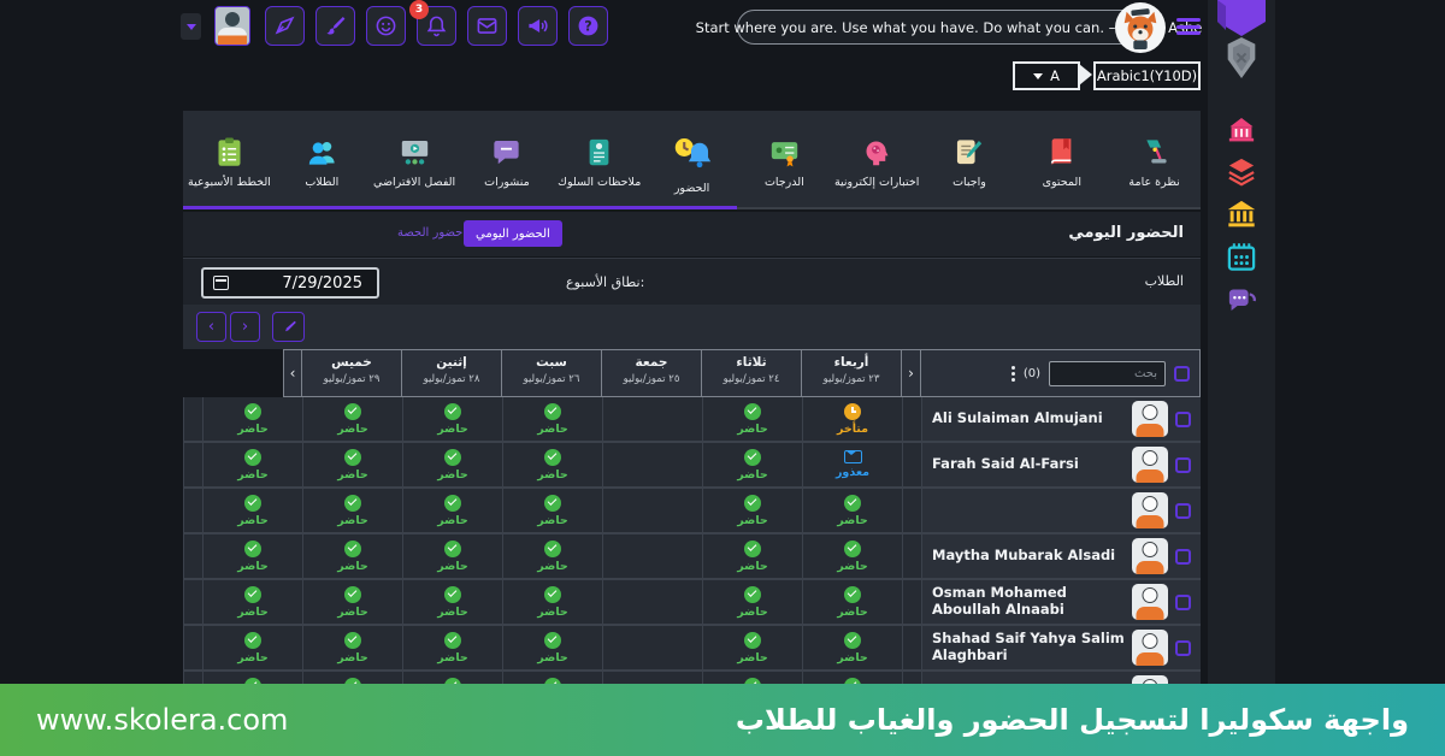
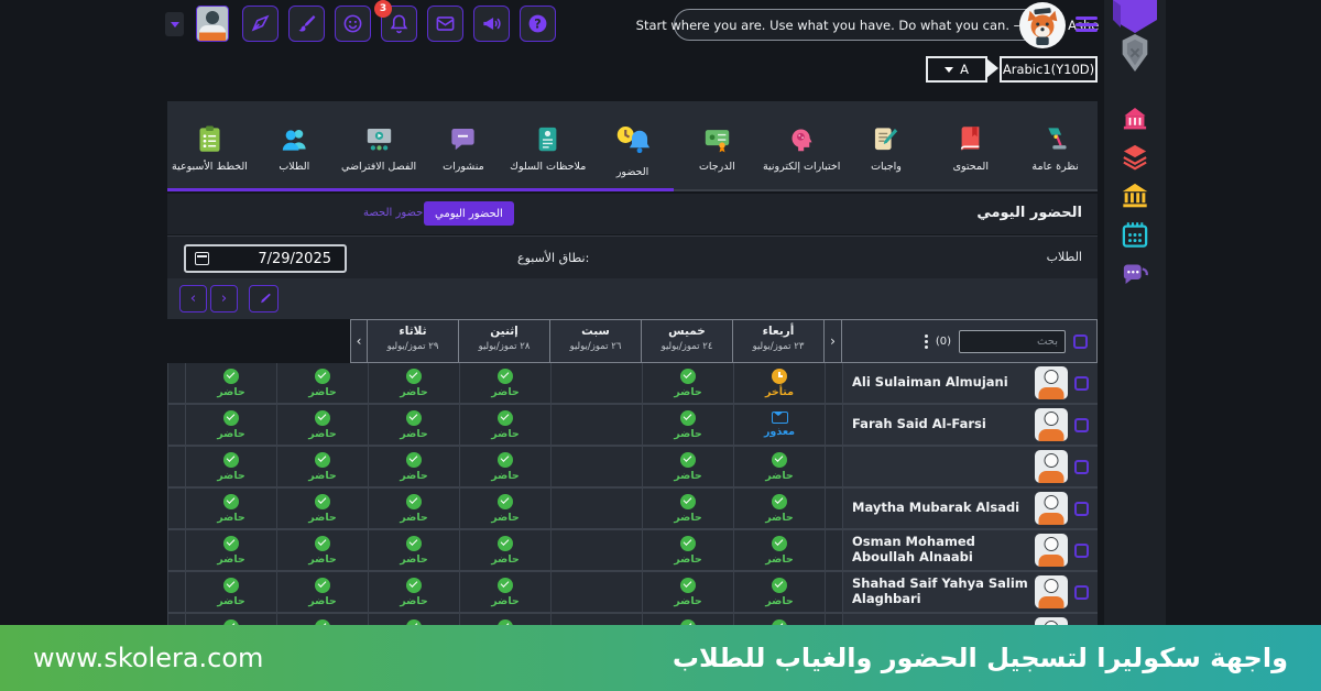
  3
  ?
  Start where you are. Use what you have. Do what you can. – A
  A
  Arabic1(Y10D)
  نظرة عامة
  المحتوى
  واجبات
  اختبارات إلكترونية
  الدرجات
  الحضور
  ملاحظات السلوك
  منشورات
  الفصل الافتراضي
  الطلاب
  الخطط الأسبوعية
  الحضور اليومي
  الحضور اليومي
  حضور الحصة
  الطلاب
  7/29/2025
  نطاق الأسبوع:
  ‹
  ›
  (0)
  ‹
  أربعاء
  ٢٣ تموز/يوليو
- ثلاثاء
+ خميس
  ٢٤ تموز/يوليو
- جمعة
- ٢٥ تموز/يوليو
  سبت
  ٢٦ تموز/يوليو
  إثنين
  ٢٨ تموز/يوليو
- خميس
+ ثلاثاء
  ٢٩ تموز/يوليو
  ›
  Ali Sulaiman Almujani
  متأخر
  حاضر
  حاضر
  حاضر
  حاضر
  حاضر
  Farah Said Al-Farsi
  معذور
  حاضر
  حاضر
  حاضر
  حاضر
  حاضر
  حاضر
  حاضر
  حاضر
  حاضر
  حاضر
  حاضر
  Maytha Mubarak Alsadi
  حاضر
  حاضر
  حاضر
  حاضر
  حاضر
  حاضر
  Osman Mohamed Aboullah Alnaabi
  حاضر
  حاضر
  حاضر
  حاضر
  حاضر
  حاضر
  Shahad Saif Yahya Salim Alaghbari
  حاضر
  حاضر
  حاضر
  حاضر
  حاضر
  حاضر
  www.skolera.com
  واجهة سكوليرا لتسجيل الحضور والغياب للطلاب
